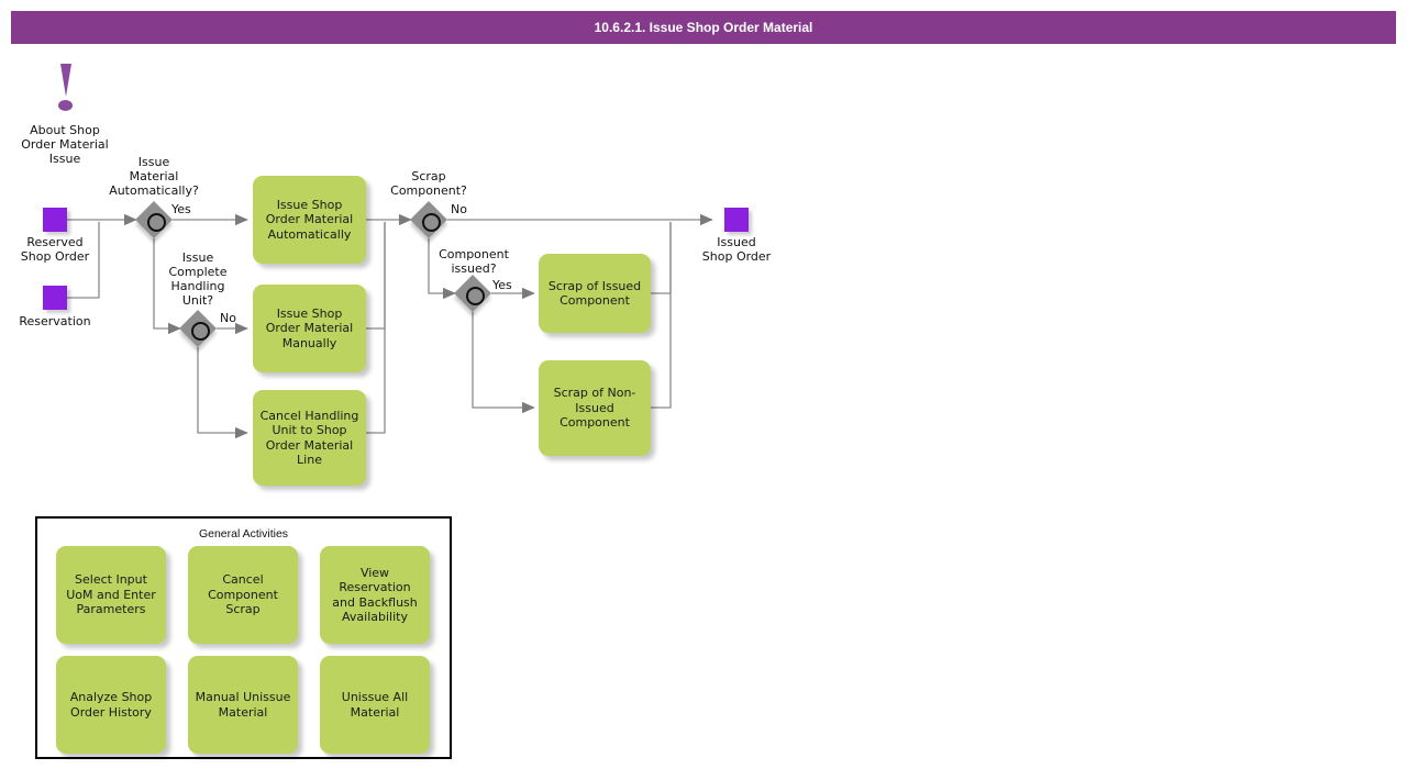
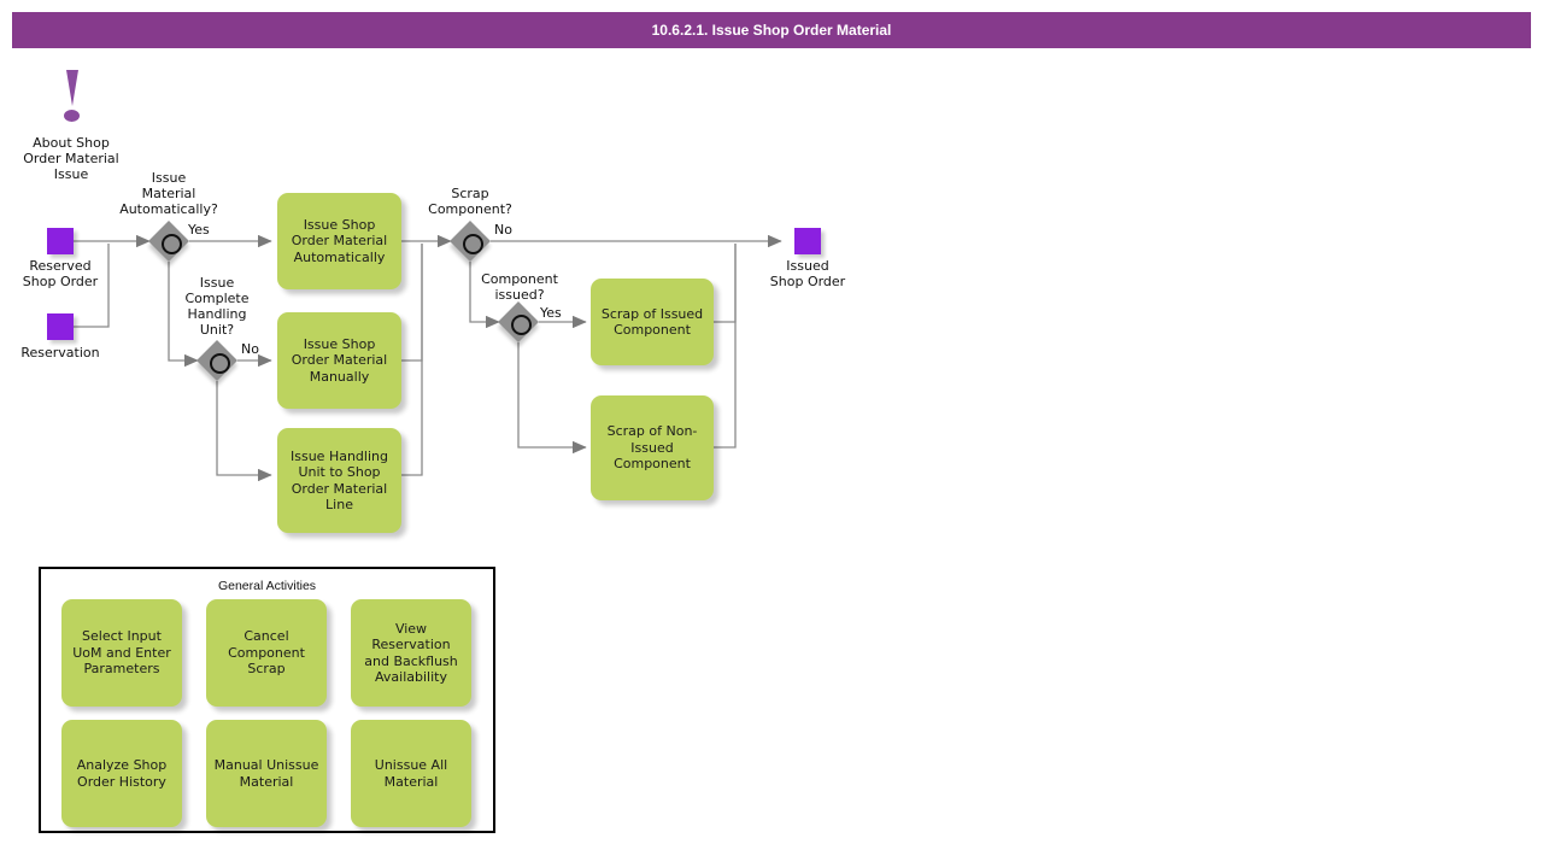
  10.6.2.1. Issue Shop Order Material
  About Shop
  Order Material
  Issue
  Reserved
  Shop Order
  Reservation
  Issued
  Shop Order
  Issue
  Material
  Automatically?
  Yes
  Issue
  Complete
  Handling
  Unit?
  No
  Scrap
  Component?
  No
  Component
  issued?
  Yes
  Issue Shop Order Material Automatically
  Issue Shop Order Material Manually
- Cancel Handling Unit to Shop Order Material Line
+ Issue Handling Unit to Shop Order Material Line
  Scrap of Issued Component
  Scrap of Non- Issued Component
  General Activities
  Select Input UoM and Enter Parameters
  Cancel Component Scrap
  View Reservation and Backflush Availability
  Analyze Shop Order History
  Manual Unissue Material
  Unissue All Material
